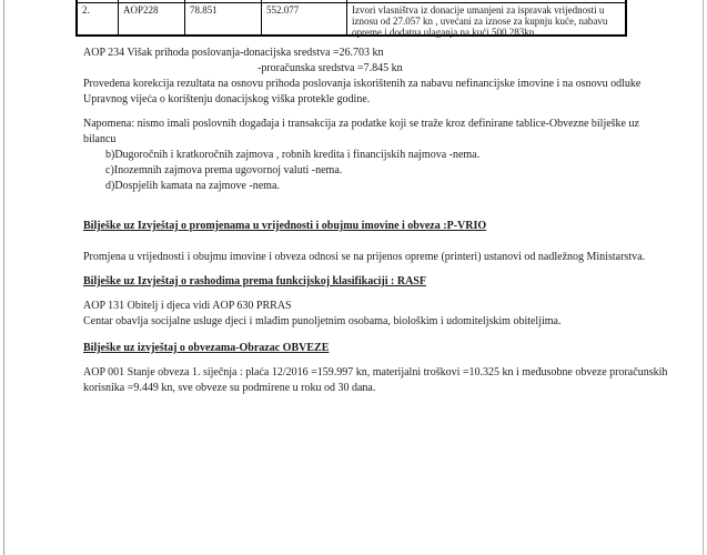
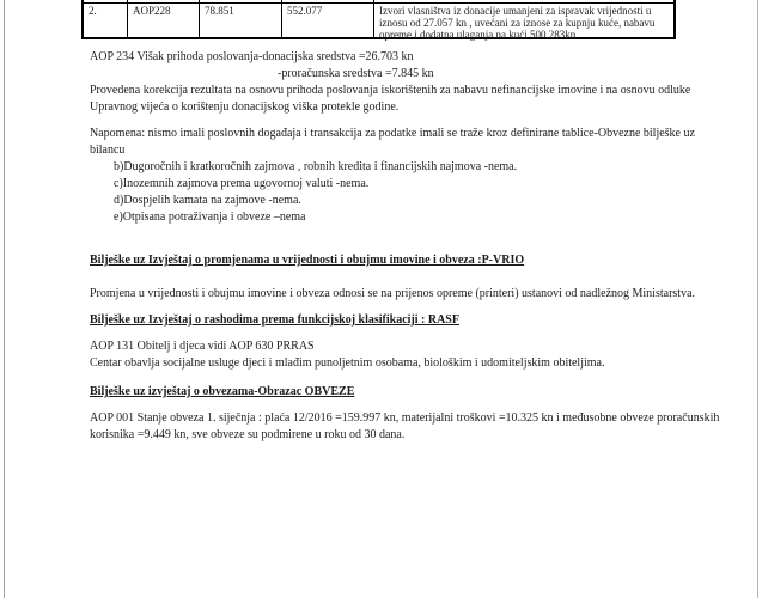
  2.
  AOP228
  78.851
  552.077
  Izvori vlasništva iz donacije umanjeni za ispravak vrijednosti u iznosu od 27.057 kn , uvećani za iznose za kupnju kuće, nabavu opreme i dodatna ulaganja na kući 500.283kn
  AOP 234 Višak prihoda poslovanja-donacijska sredstva =26.703 kn
  -proračunska sredstva =7.845 kn
  Provedena korekcija rezultata na osnovu prihoda poslovanja iskorištenih za nabavu nefinancijske imovine i na osnovu odluke Upravnog vijeća o korištenju donacijskog viška protekle godine.
- Napomena: nismo imali poslovnih događaja i transakcija za podatke koji se traže kroz definirane tablice-Obvezne bilješke uz bilancu
+ Napomena: nismo imali poslovnih događaja i transakcija za podatke imali se traže kroz definirane tablice-Obvezne bilješke uz bilancu
  b)Dugoročnih i kratkoročnih zajmova , robnih kredita i financijskih najmova -nema.
  c)Inozemnih zajmova prema ugovornoj valuti -nema.
  d)Dospjelih kamata na zajmove -nema.
+ e)Otpisana potraživanja i obveze –nema
  Bilješke uz Izvještaj o promjenama u vrijednosti i obujmu imovine i obveza :P-VRIO
  Promjena u vrijednosti i obujmu imovine i obveza odnosi se na prijenos opreme (printeri) ustanovi od nadležnog Ministarstva.
  Bilješke uz Izvještaj o rashodima prema funkcijskoj klasifikaciji : RASF
  AOP 131 Obitelj i djeca vidi AOP 630 PRRAS
  Centar obavlja socijalne usluge djeci i mlađim punoljetnim osobama, biološkim i udomiteljskim obiteljima.
  Bilješke uz izvještaj o obvezama-Obrazac OBVEZE
  AOP 001 Stanje obveza 1. siječnja : plaća 12/2016 =159.997 kn, materijalni troškovi =10.325 kn i međusobne obveze proračunskih korisnika =9.449 kn, sve obveze su podmirene u roku od 30 dana.
